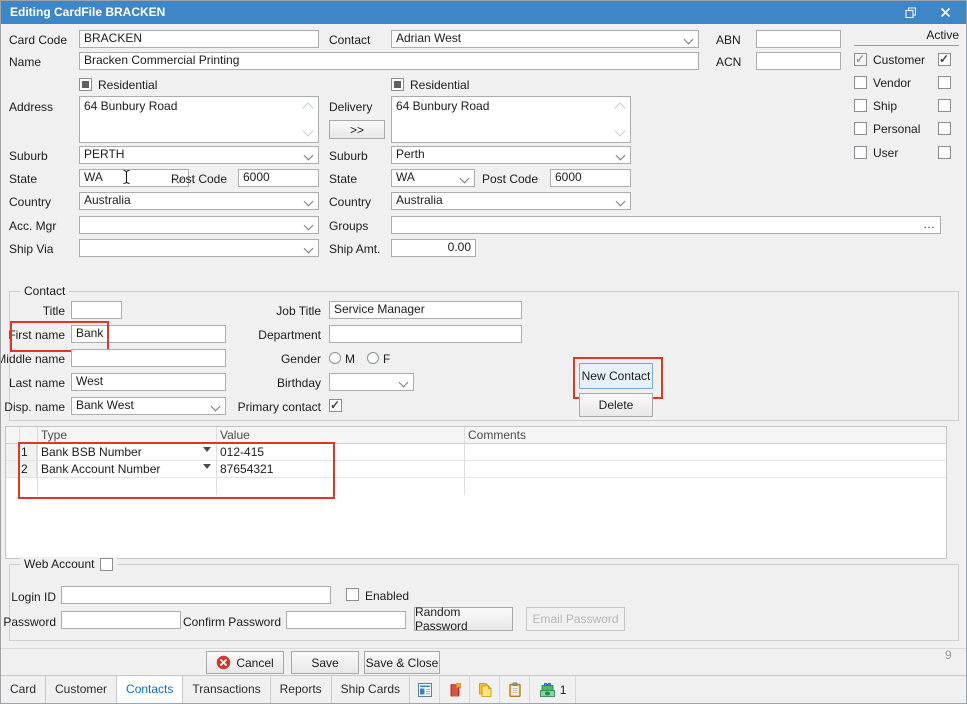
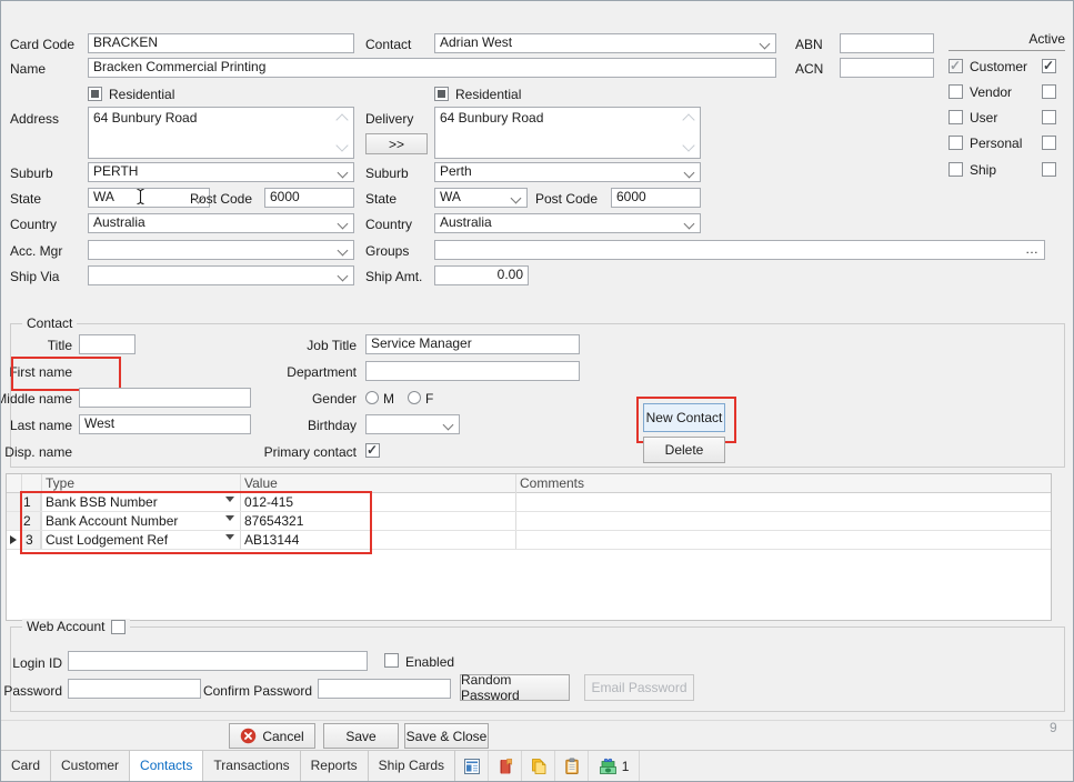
- Editing CardFile BRACKEN
  Card Code
  BRACKEN
  Contact
  Adrian West
  ABN
  Name
  Bracken Commercial Printing
  ACN
  Active
  Customer
  Vendor
- Ship
+ User
  Personal
- User
+ Ship
  Residential
  Residential
  Address
  64 Bunbury Road
  Delivery
  >>
  64 Bunbury Road
  Suburb
  PERTH
  Suburb
  Perth
  State
  WA
  Post Code
  6000
  State
  WA
  Post Code
  6000
  Country
  Australia
  Country
  Australia
  Acc. Mgr
  Groups
  …
  Ship Via
  Ship Amt.
  0.00
  Contact
  Title
  First name
- Bank
  Middle name
  Last name
  West
  Disp. name
- Bank West
  Job Title
  Service Manager
  Department
  Gender
  M
  F
  Birthday
  Primary contact
  New Contact
  Delete
  Type
  Value
  Comments
  1
  Bank BSB Number
  012-415
  2
  Bank Account Number
  87654321
+ 3
+ Cust Lodgement Ref
+ AB13144
  Web Account
  Login ID
  Enabled
  Password
  Confirm Password
  Random Password
  Email Password
  Cancel
  Save
  Save & Close
  9
  Card
  Customer
  Contacts
  Transactions
  Reports
  Ship Cards
  1
